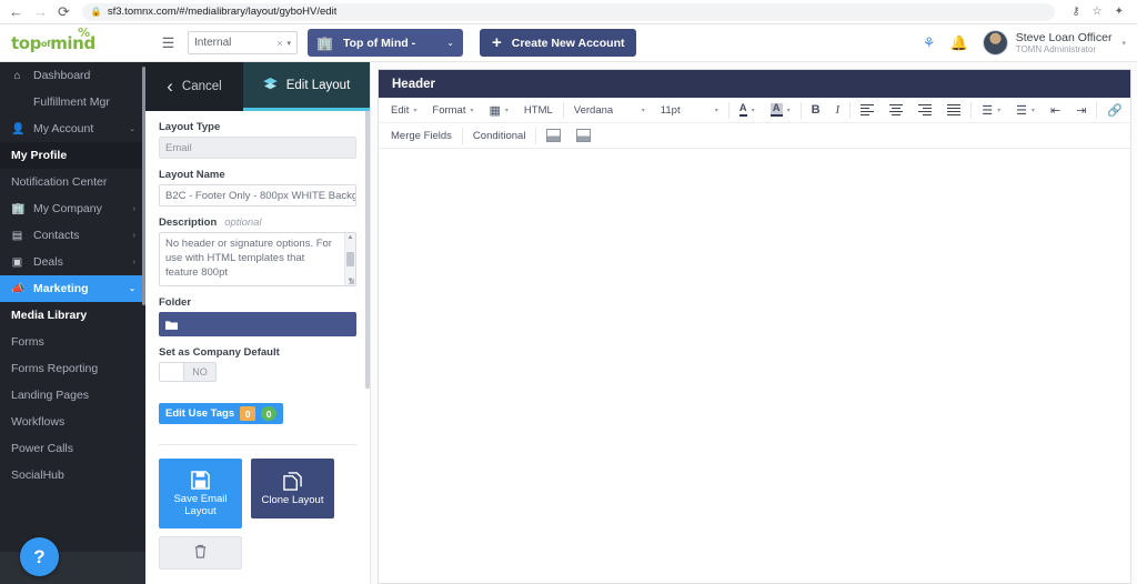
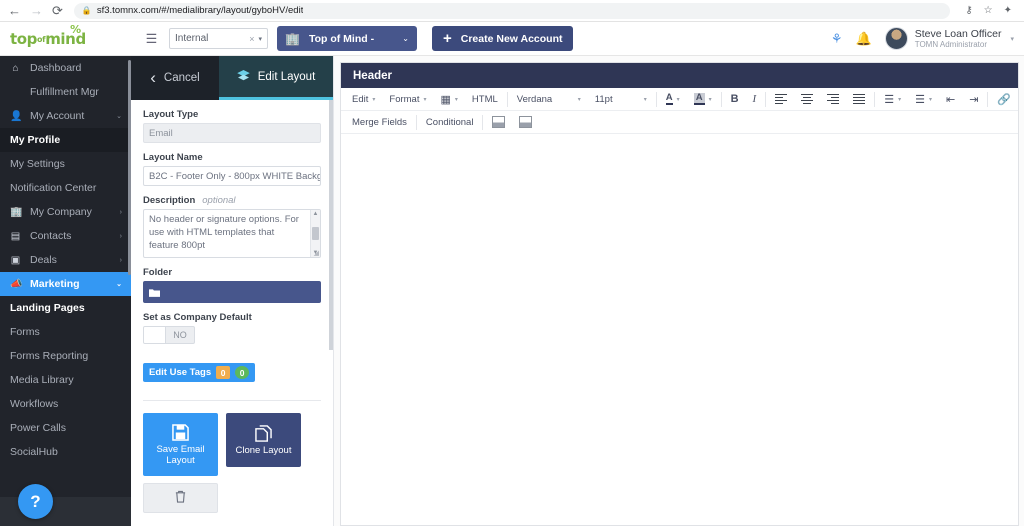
  ←
  →
  ⟳
  🔒
  sf3.tomnx.com/#/medialibrary/layout/gyboHV/edit
  ⚷
  ☆
  ✦
  topofmind
  %
  ☰
  Internal
  ×
  🏢
  Top of Mind -
  ⌄
  +
  Create New Account
  ⚘
  🔔
  Steve Loan Officer
  TOMN Administrator
  ⌂
  Dashboard
  Fulfillment Mgr
  👤
  My Account
  My Profile
+ My Settings
  Notification Center
  🏢
  My Company
  ▤
  Contacts
  ▣
  Deals
  📣
  Marketing
- Media Library
+ Landing Pages
  Forms
  Forms Reporting
- Landing Pages
+ Media Library
  Workflows
  Power Calls
  SocialHub
  ?
  ‹
  Cancel
  Edit Layout
  Layout Type
  Email
  Layout Name
  B2C - Footer Only - 800px WHITE Backg
  Description optional
  No header or signature options. For use with HTML templates that feature 800pt
  Folder
  Set as Company Default
  NO
  Edit Use Tags
  0
  0
  Save Email Layout
  Clone Layout
  Header
  Edit
  Format
  ▦
  HTML
  Verdana
  11pt
  A
  A
  B
  I
  ☰
  ☰
  ⇤
  ⇥
  🔗
  Merge Fields
  Conditional
